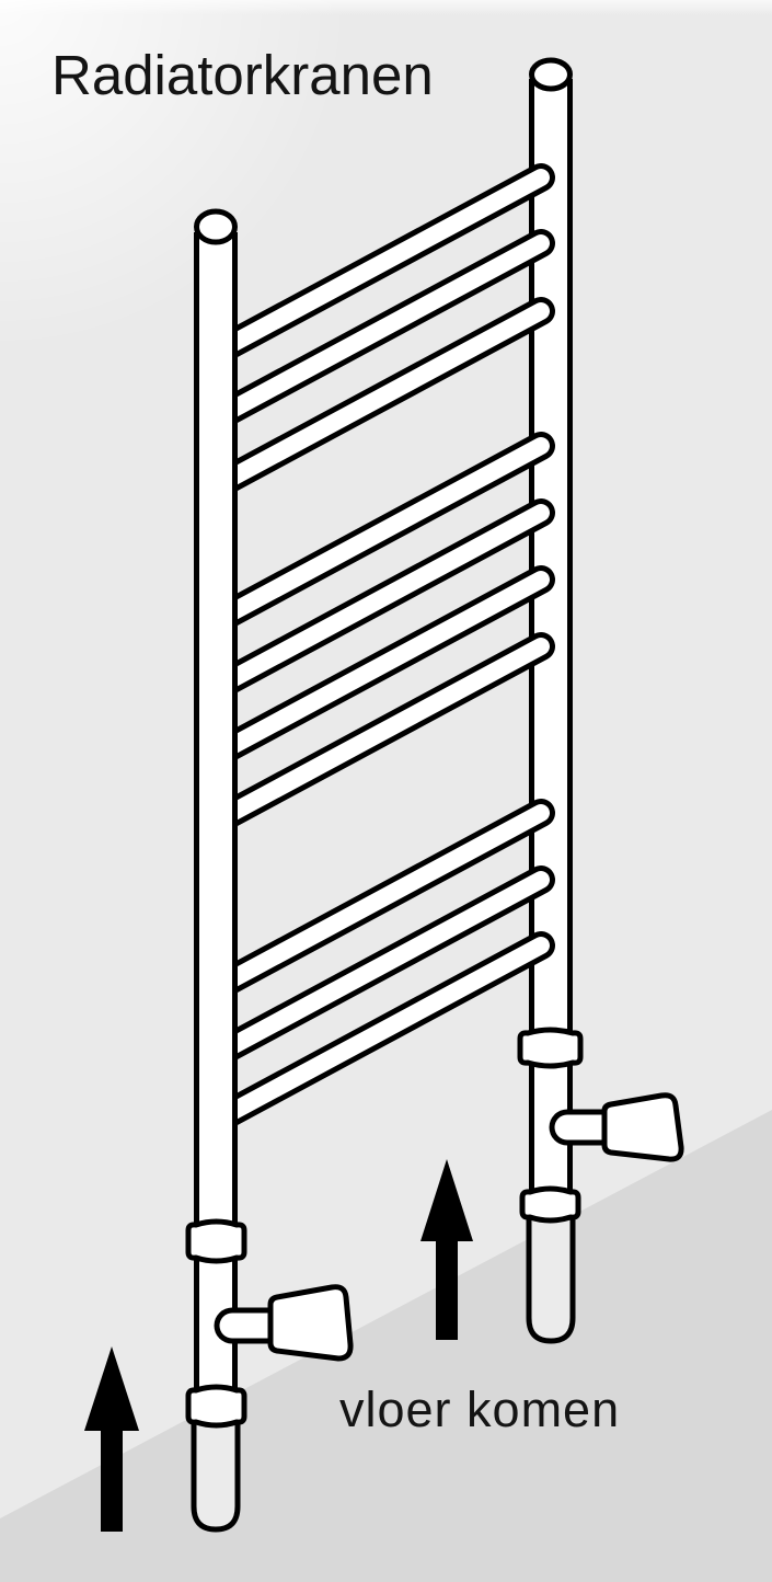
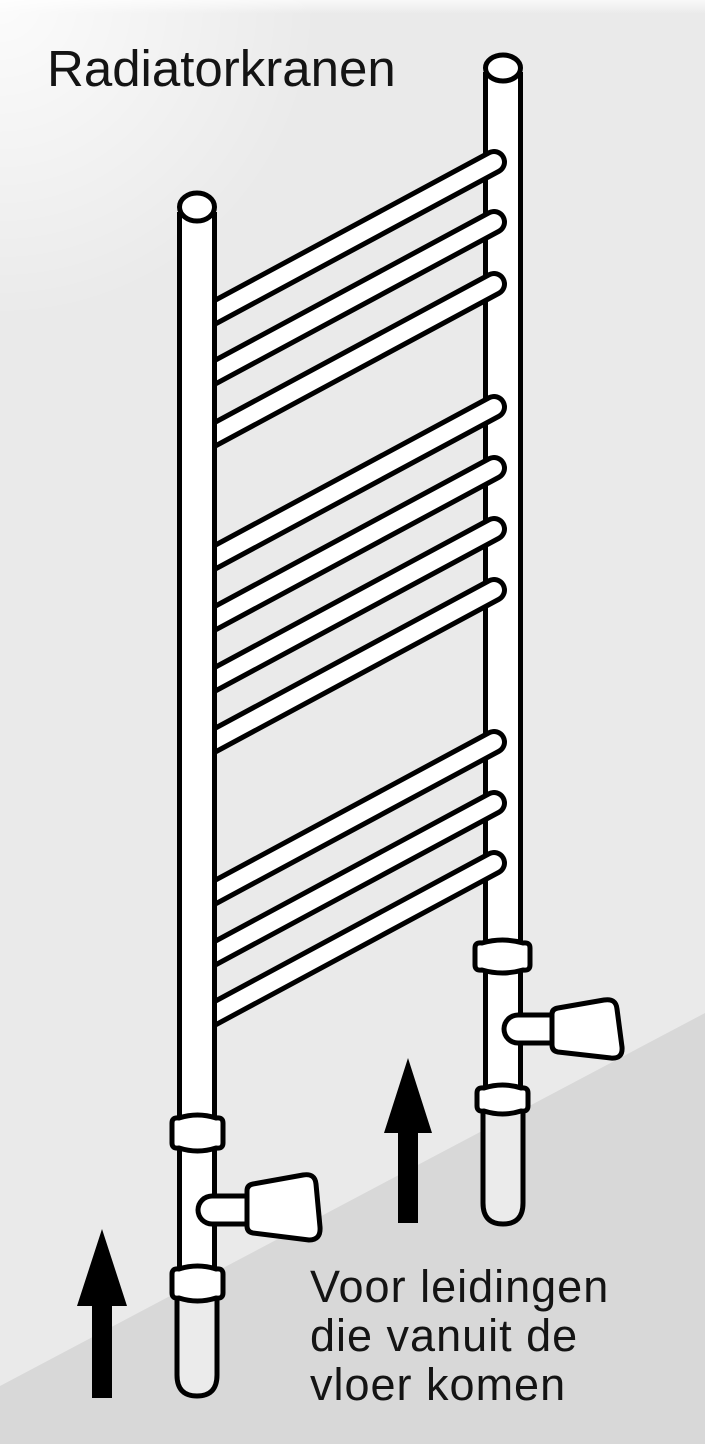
  Radiatorkranen
+ Voor leidingen
+ die vanuit de
  vloer komen
